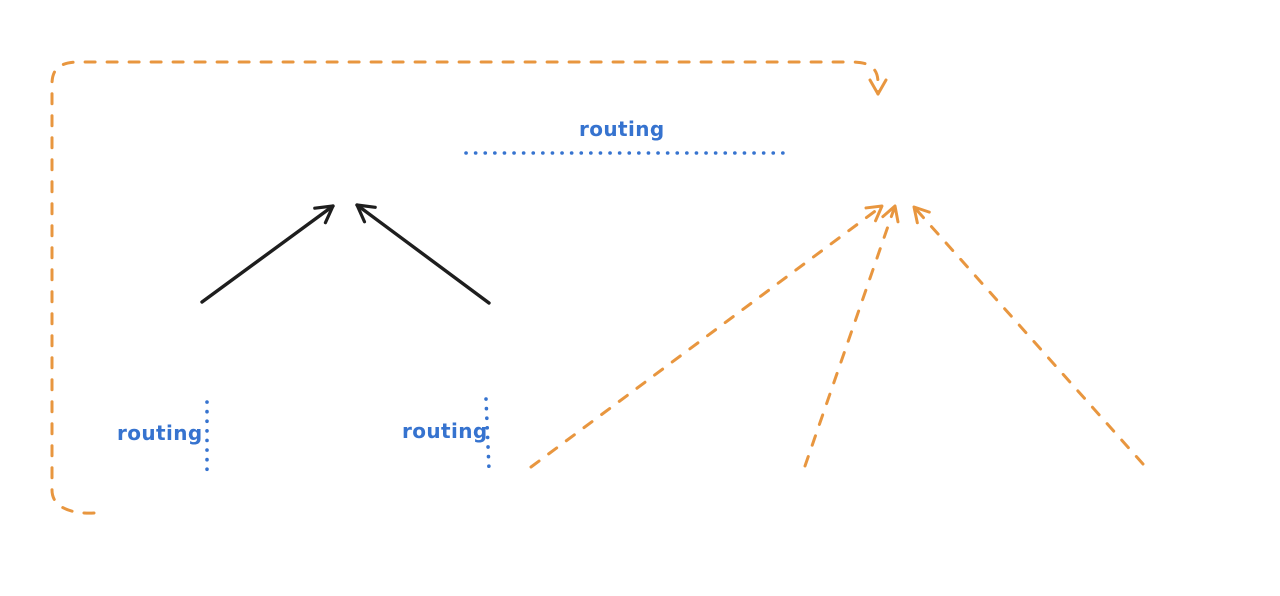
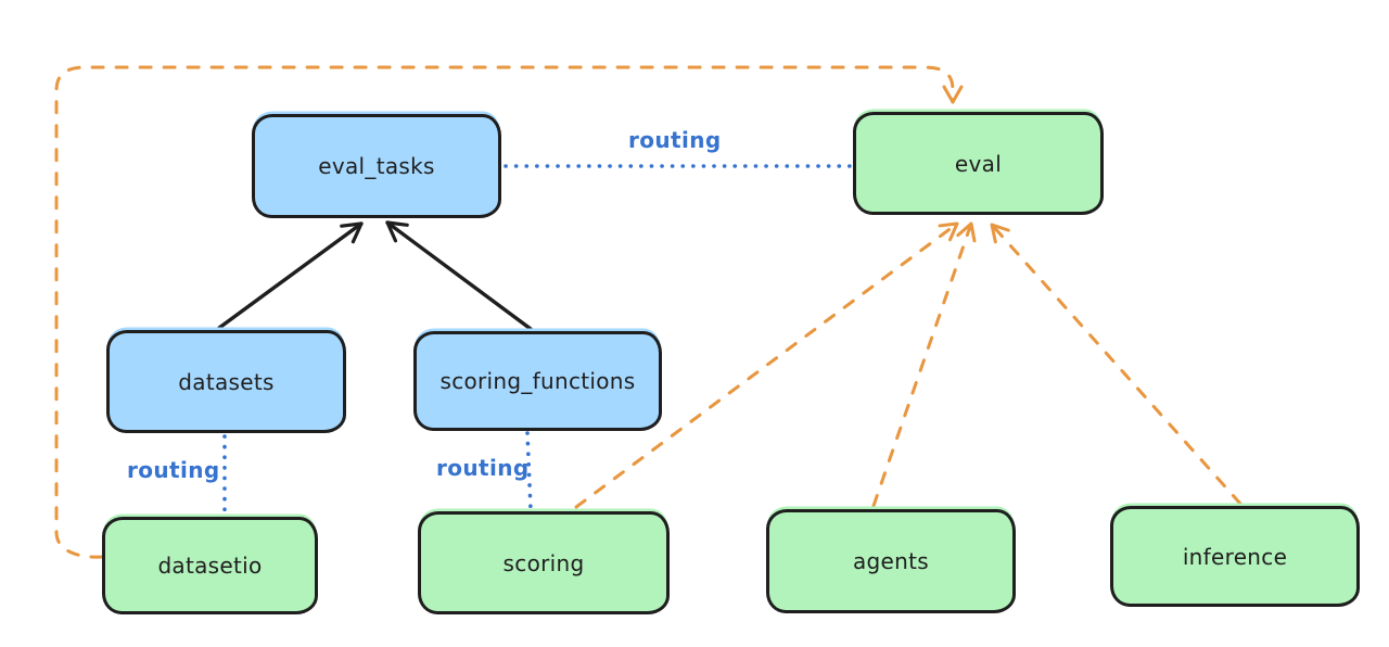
+ eval_tasks
+ eval
+ datasets
+ scoring_functions
+ datasetio
+ scoring
+ agents
+ inference
  routing
  routing
  routing
